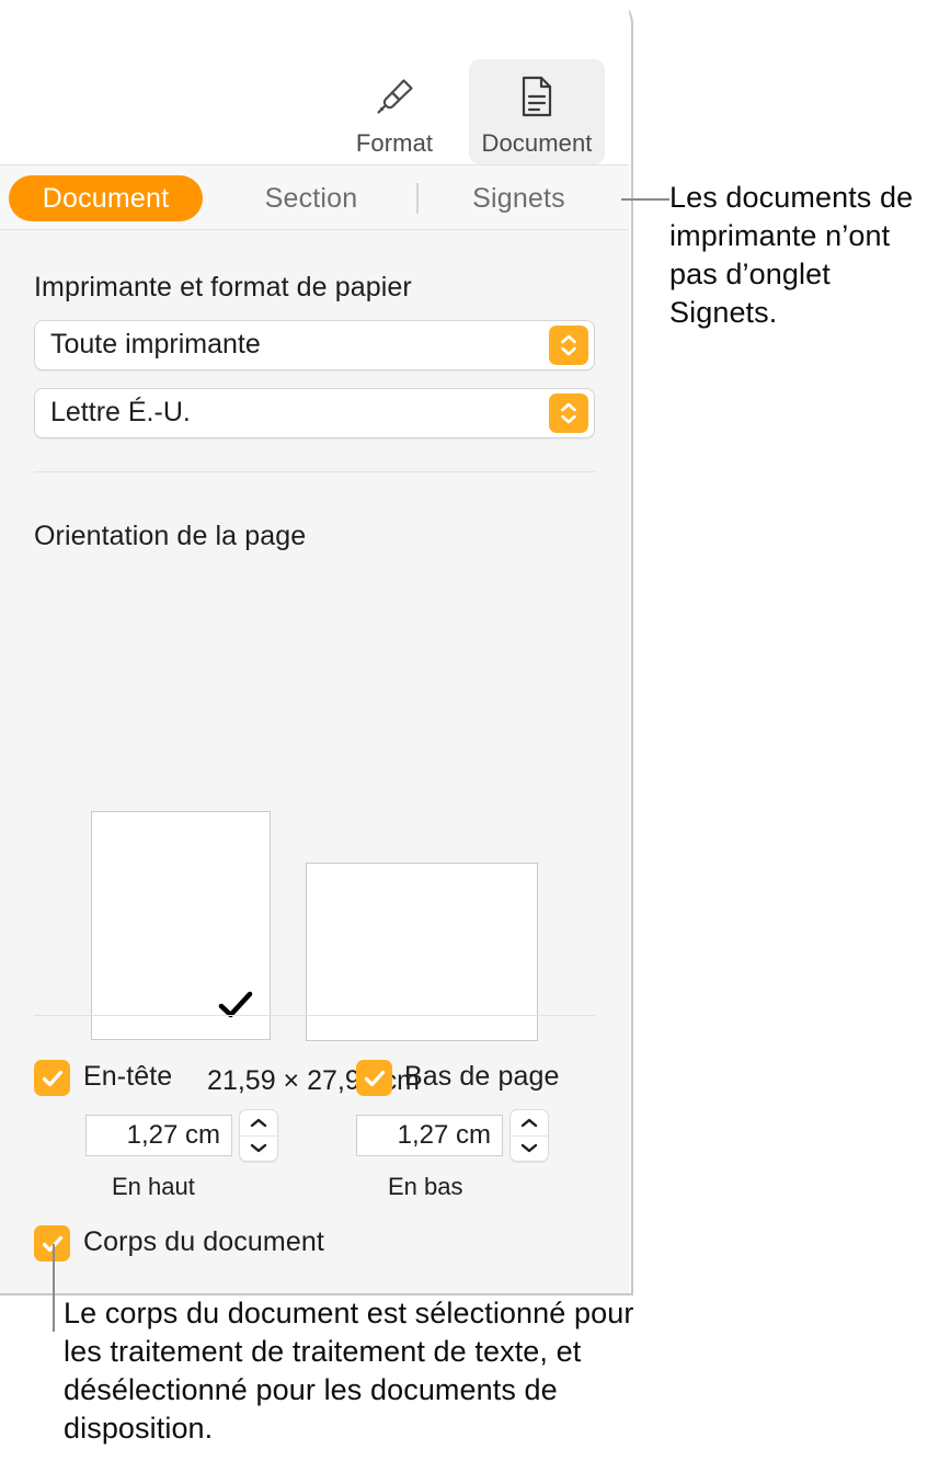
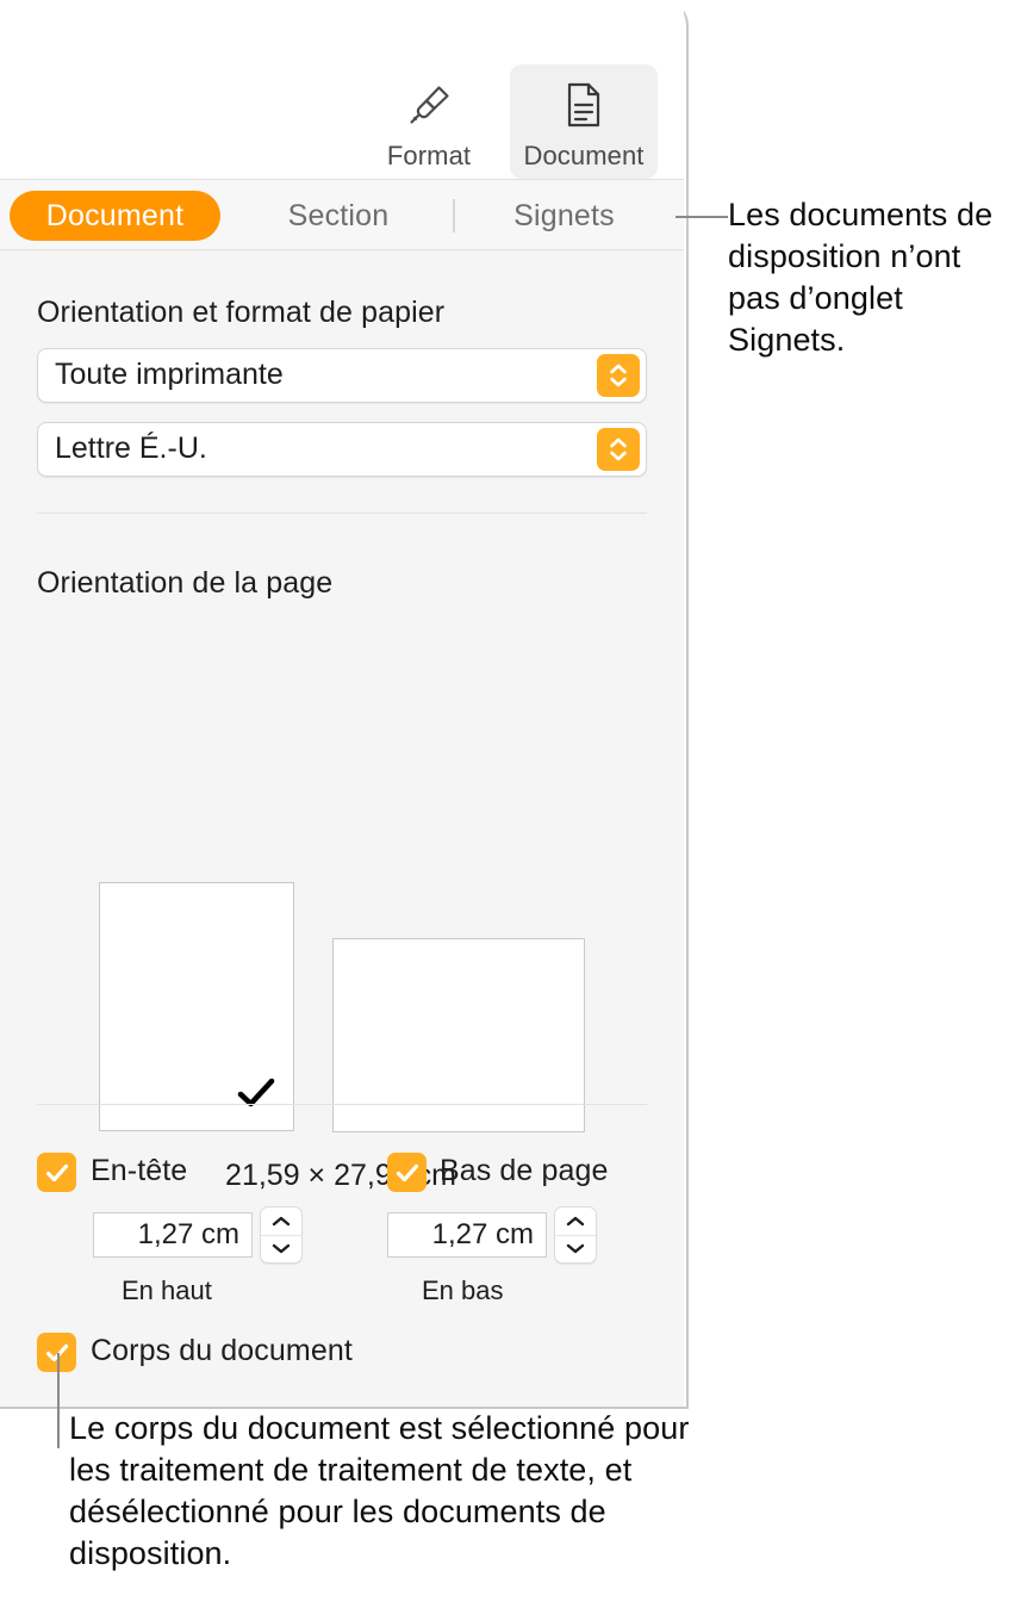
  Format
  Document
  Document
  Section
  Signets
- Imprimante et format de papier
+ Orientation et format de papier
  Toute imprimante
  Lettre É.-U.
  Orientation de la page
  21,59 × 27,9m
  En-tête
  1,27 cm
  En haut
  Bas de page
  1,27 cm
  En bas
  Corps du document
- Les documents de imprimante n’ont pas d’onglet Signets.
+ Les documents de disposition n’ont pas d’onglet Signets.
  Le corps du document est sélectionné pour les traitement de traitement de texte, et désélectionné pour les documents de disposition.
